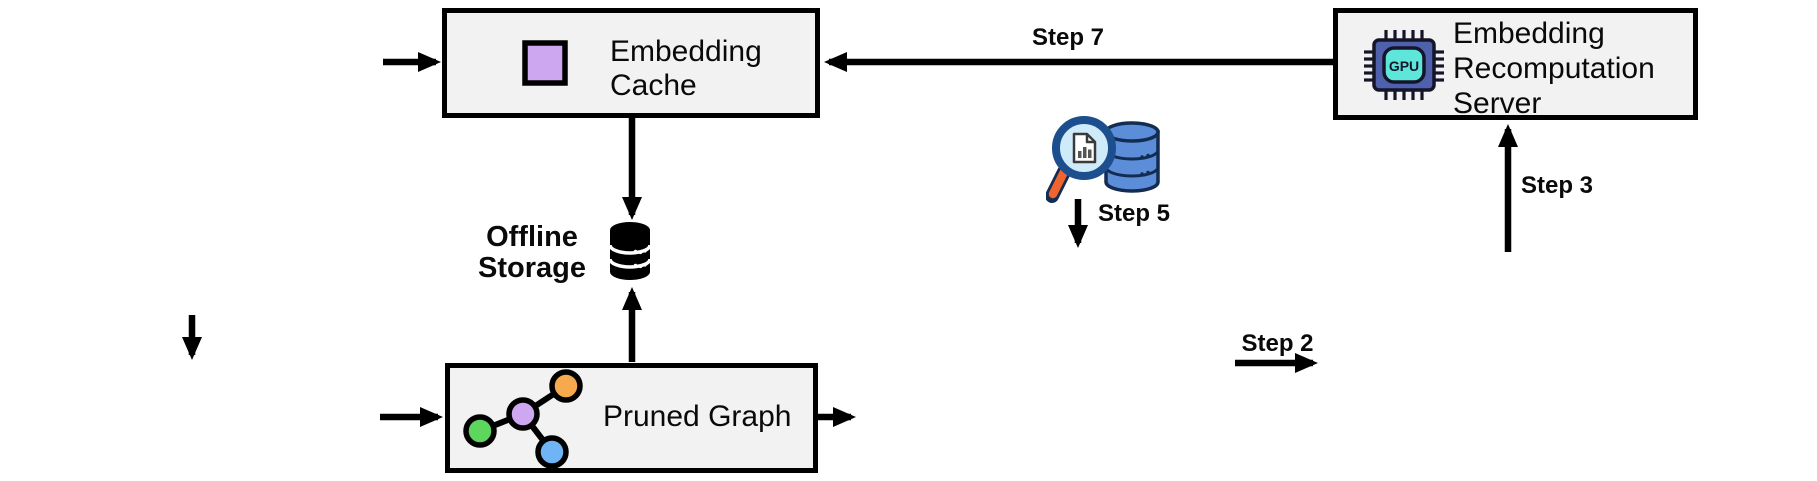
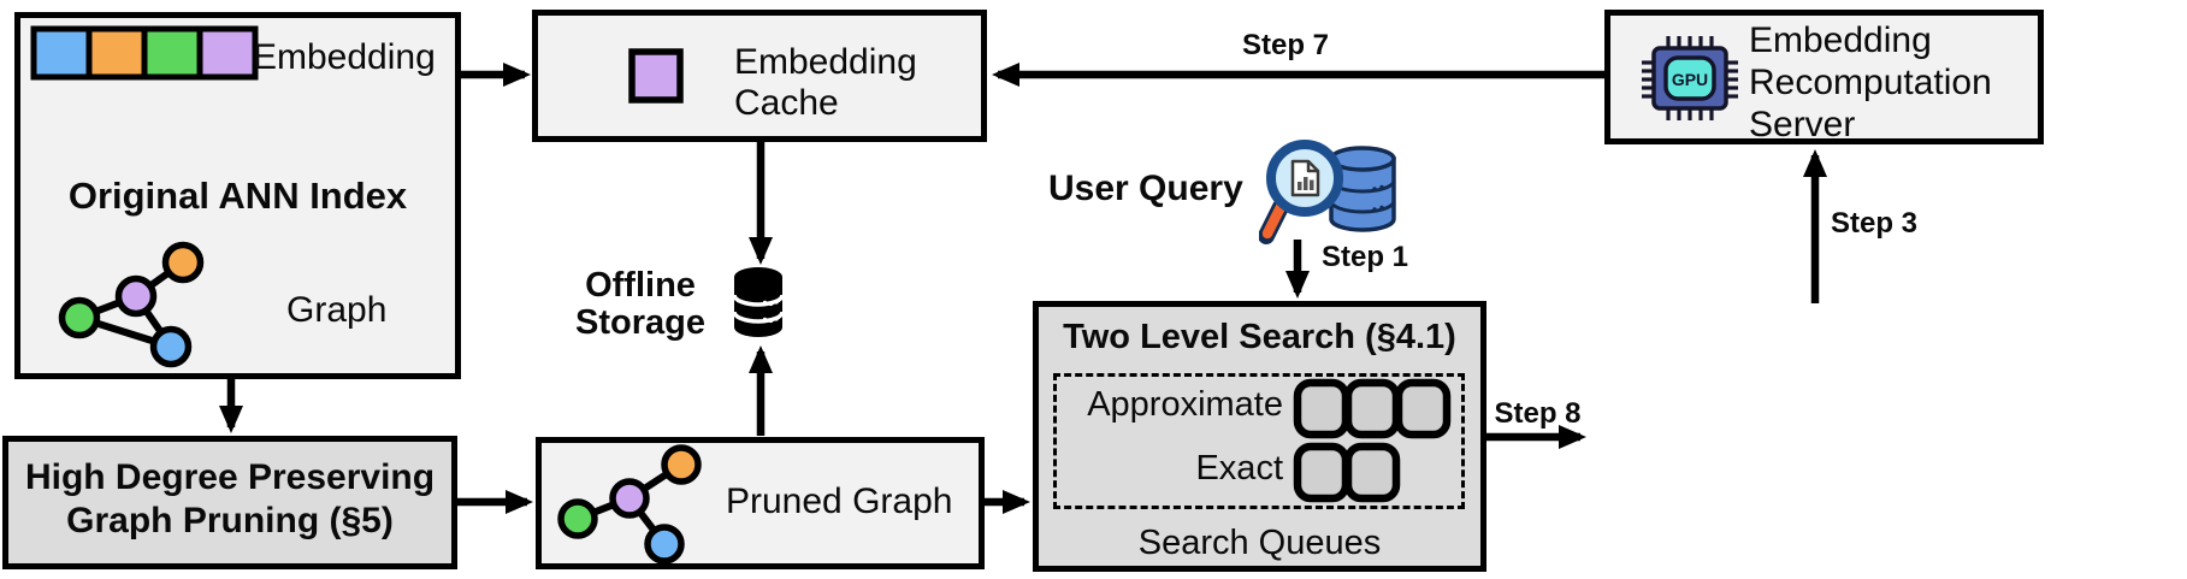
+ Embedding
+ Original ANN Index
+ Graph
  Embedding Cache
  GPU
  Embedding Recomputation Server
  Offline Storage
+ User Query
+ Two Level Search (§4.1)
+ Approximate
+ Exact
+ Search Queues
+ High Degree Preserving Graph Pruning (§5)
  Pruned Graph
  Step 7
- Step 5
+ Step 1
- Step 2
+ Step 8
  Step 3
